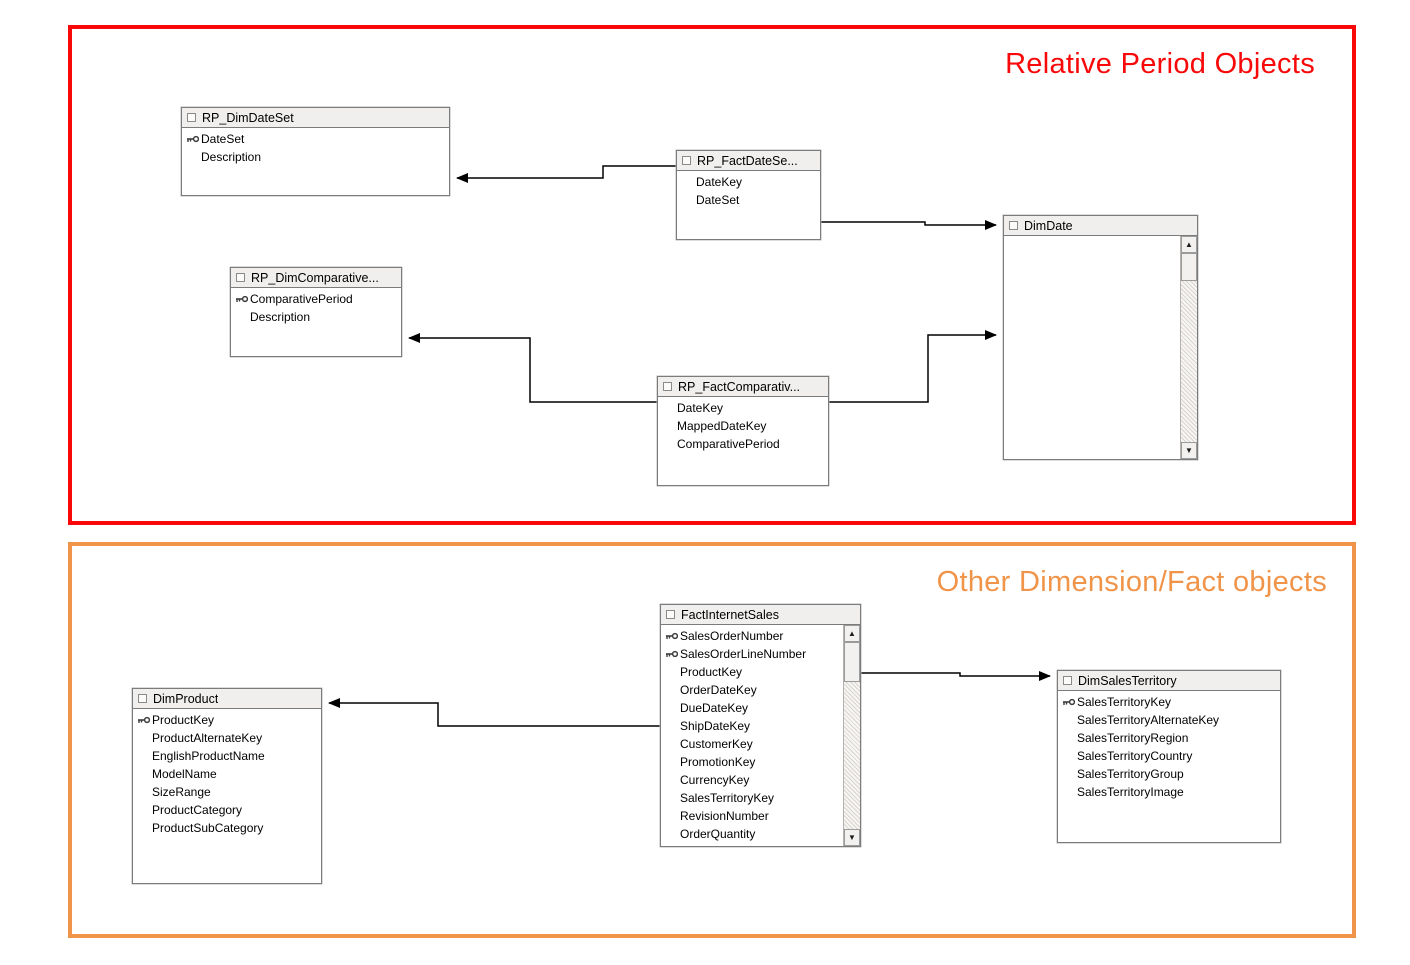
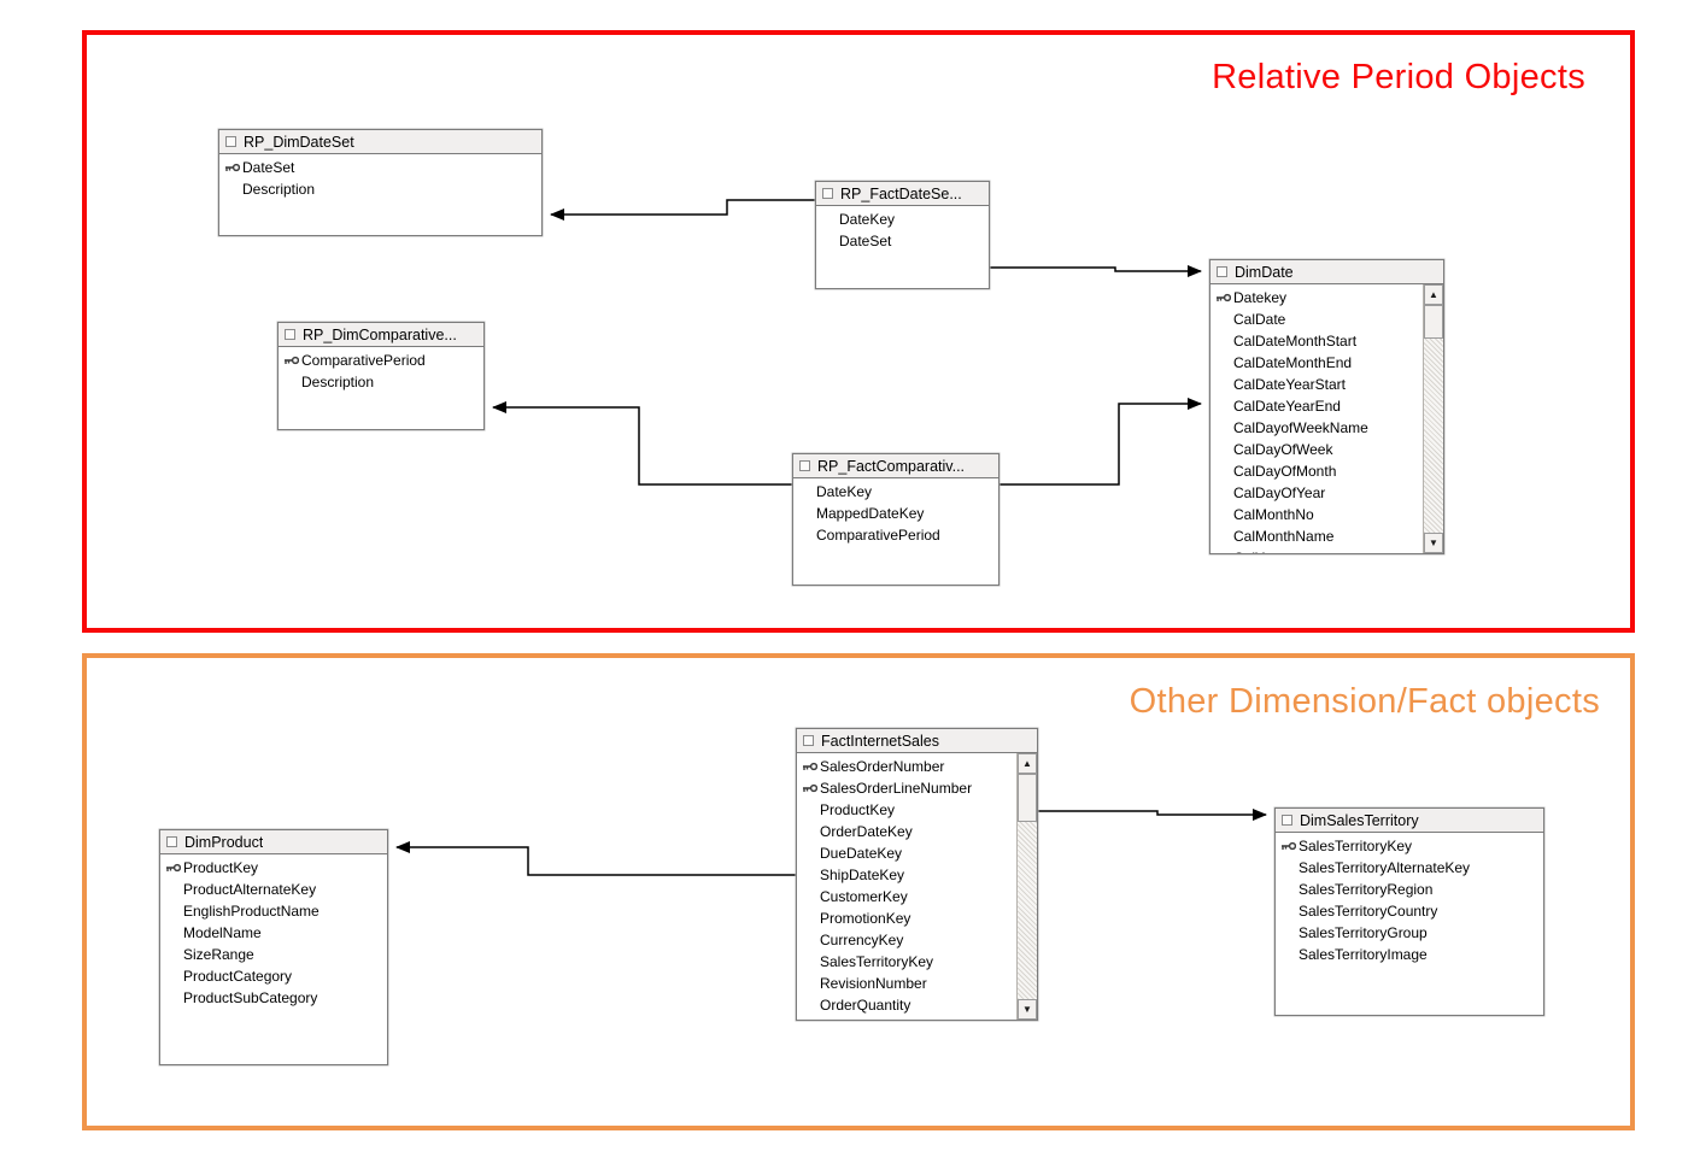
  Relative Period Objects
  Other Dimension/Fact objects
  RP_DimDateSet
  DateSet
  Description
  RP_FactDateSe...
  DateKey
  DateSet
  DimDate
+ Datekey
+ CalDate
+ CalDateMonthStart
+ CalDateMonthEnd
+ CalDateYearStart
+ CalDateYearEnd
+ CalDayofWeekName
+ CalDayOfWeek
+ CalDayOfMonth
+ CalDayOfYear
+ CalMonthNo
+ CalMonthName
  ▲
  ▼
  RP_DimComparative...
  ComparativePeriod
  Description
  RP_FactComparativ...
  DateKey
  MappedDateKey
  ComparativePeriod
  FactInternetSales
  SalesOrderNumber
  SalesOrderLineNumber
  ProductKey
  OrderDateKey
  DueDateKey
  ShipDateKey
  CustomerKey
  PromotionKey
  CurrencyKey
  SalesTerritoryKey
  RevisionNumber
  OrderQuantity
  ▲
  ▼
  DimProduct
  ProductKey
  ProductAlternateKey
  EnglishProductName
  ModelName
  SizeRange
  ProductCategory
  ProductSubCategory
  DimSalesTerritory
  SalesTerritoryKey
  SalesTerritoryAlternateKey
  SalesTerritoryRegion
  SalesTerritoryCountry
  SalesTerritoryGroup
  SalesTerritoryImage
